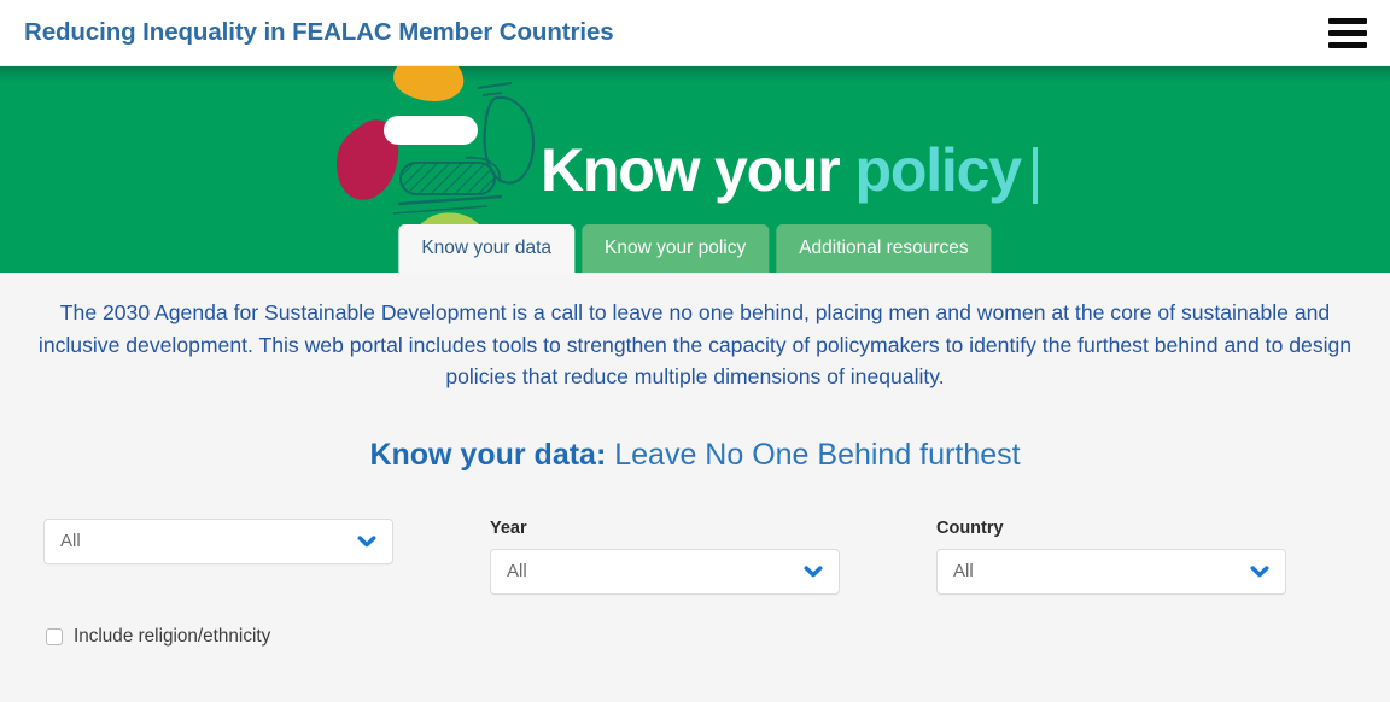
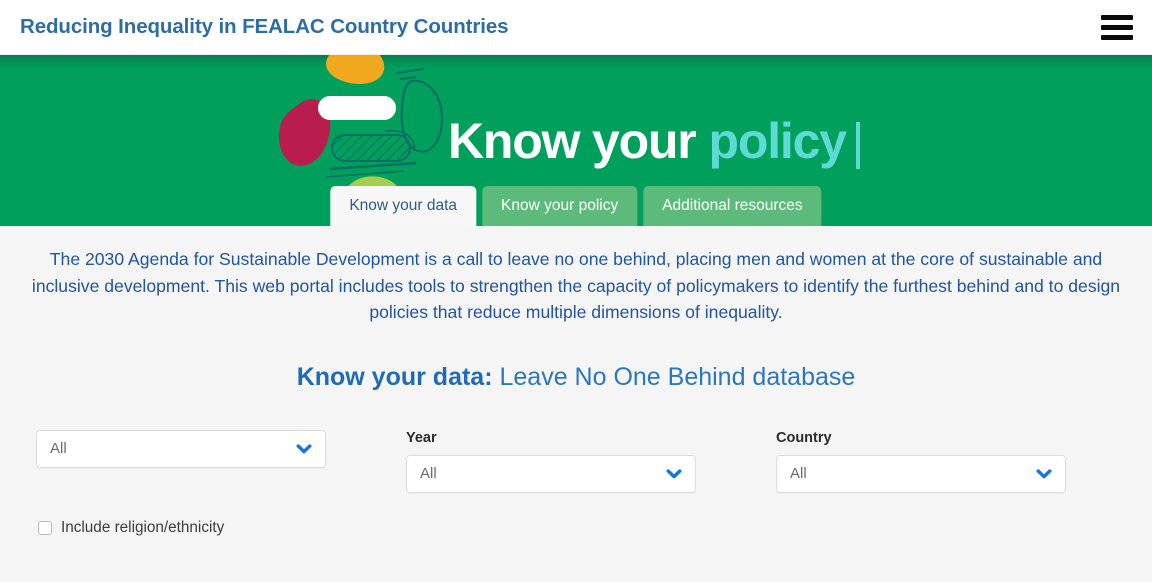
- Reducing Inequality in FEALAC Member Countries
+ Reducing Inequality in FEALAC Country Countries
  Know your
  policy
  Know your data
  Know your policy
  Additional resources
  The 2030 Agenda for Sustainable Development is a call to leave no one behind, placing men and women at the core of sustainable and inclusive development. This web portal includes tools to strengthen the capacity of policymakers to identify the furthest behind and to design policies that reduce multiple dimensions of inequality.
- Know your data: Leave No One Behind furthest
+ Know your data: Leave No One Behind database
  All
  Year
  All
  Country
  All
  Include religion/ethnicity
